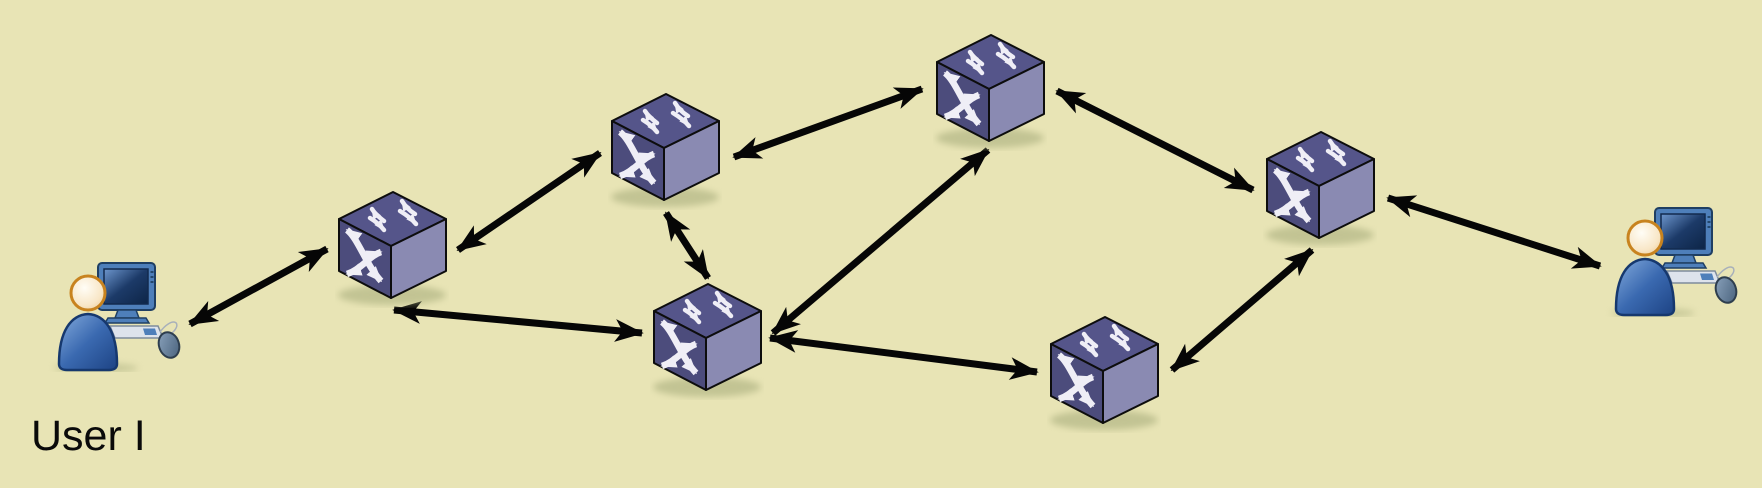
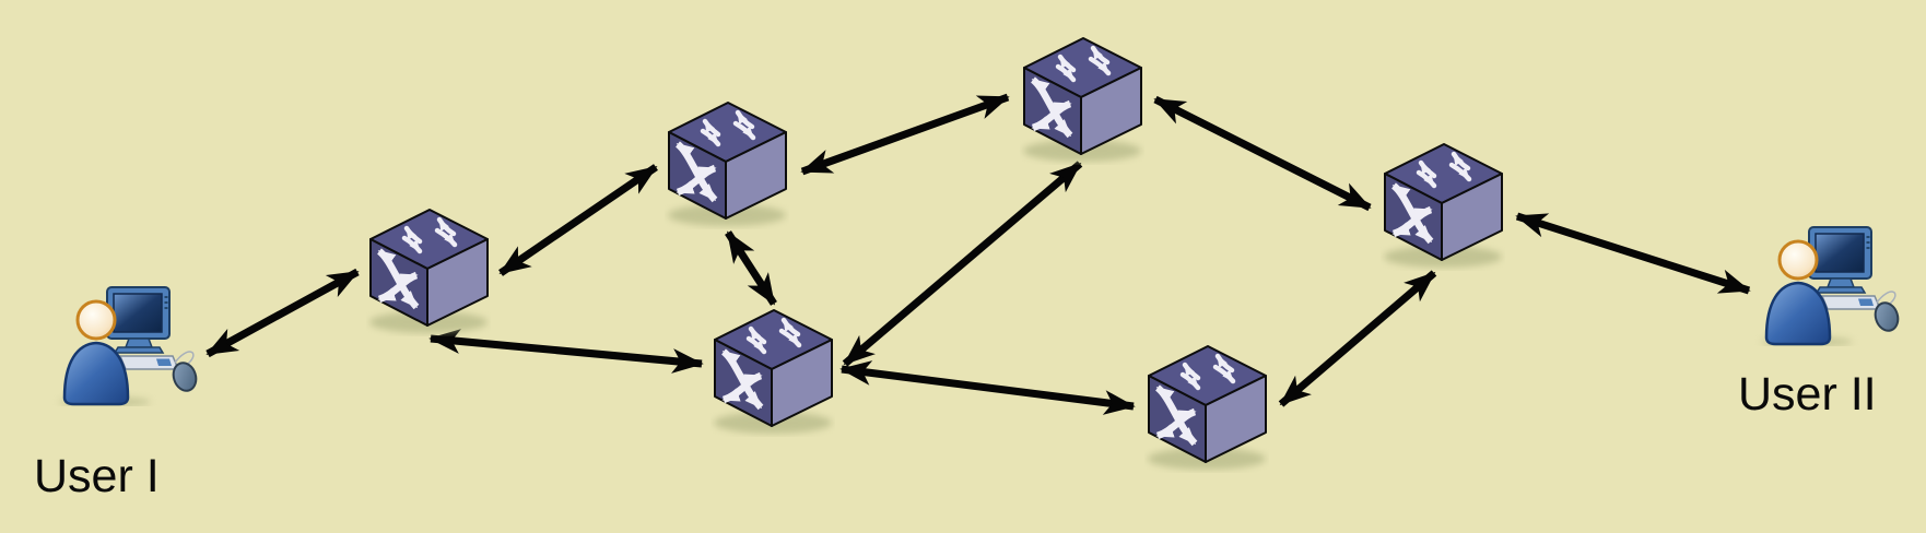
  User I
+ User II
